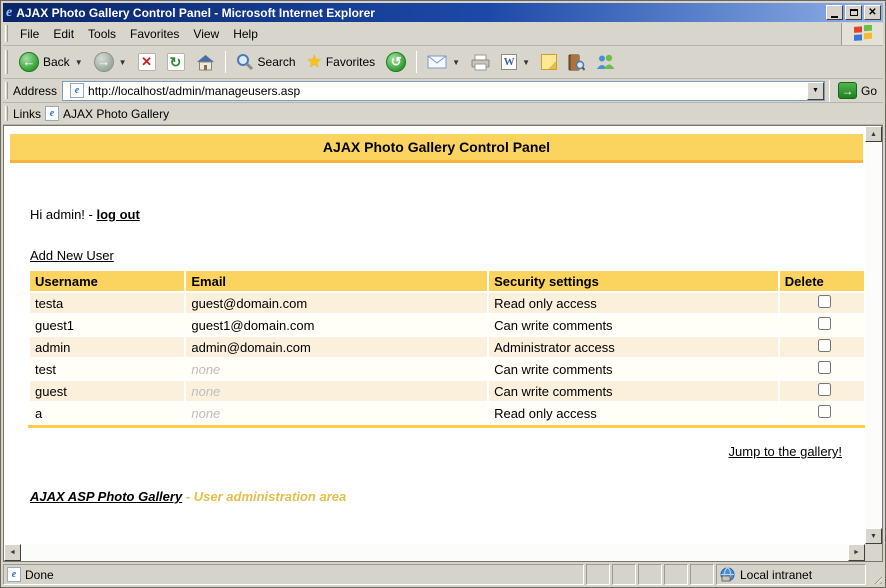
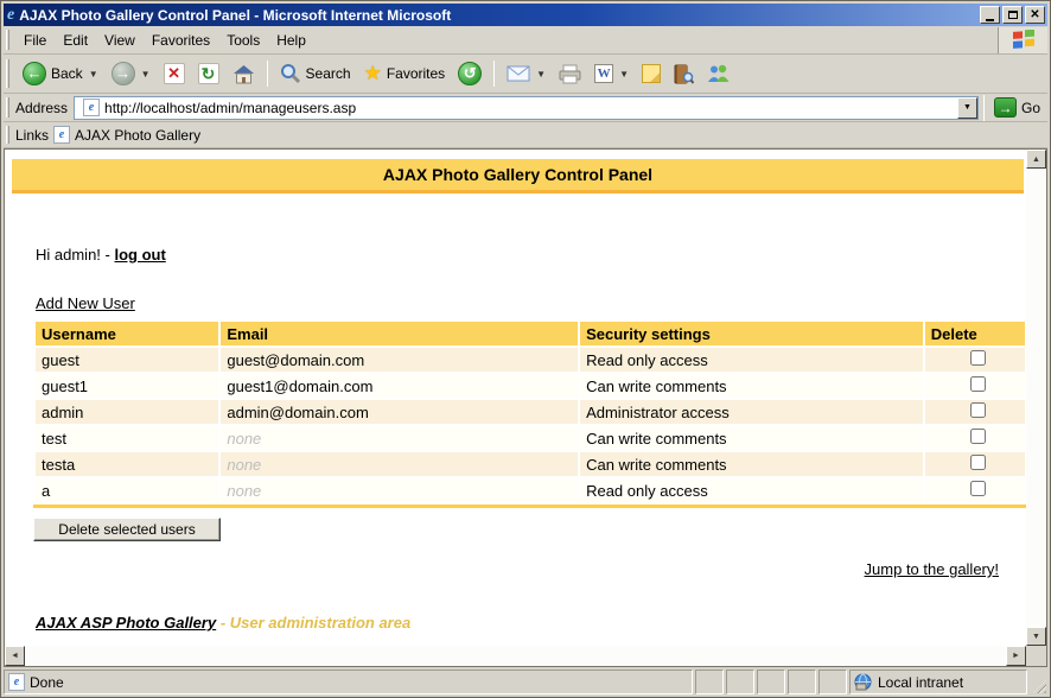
  e
- AJAX Photo Gallery Control Panel - Microsoft Internet Explorer
+ AJAX Photo Gallery Control Panel - Microsoft Internet Microsoft
  ✕
  File
  Edit
- Tools
+ View
  Favorites
- View
+ Tools
  Help
  ←
  Back
  ▼
  →
  ▼
  ✕
  ↻
  Search
  ★
  Favorites
  ↺
  ▼
  W
  ▼
  Address
  e
  http://localhost/admin/manageusers.asp
  →
  Go
  Links
  e
  AJAX Photo Gallery
  AJAX Photo Gallery Control Panel
  Hi admin! - log out
  Add New User
  Username	Email	Security settings	Delete
- testa	guest@domain.com	Read only access
+ guest	guest@domain.com	Read only access
  guest1	guest1@domain.com	Can write comments
  admin	admin@domain.com	Administrator access
  test	none	Can write comments
- guest	none	Can write comments
+ testa	none	Can write comments
  a	none	Read only access
+ Delete selected users
  Jump to the gallery!
  AJAX ASP Photo Gallery - User administration area
  e
  Done
  Local intranet
